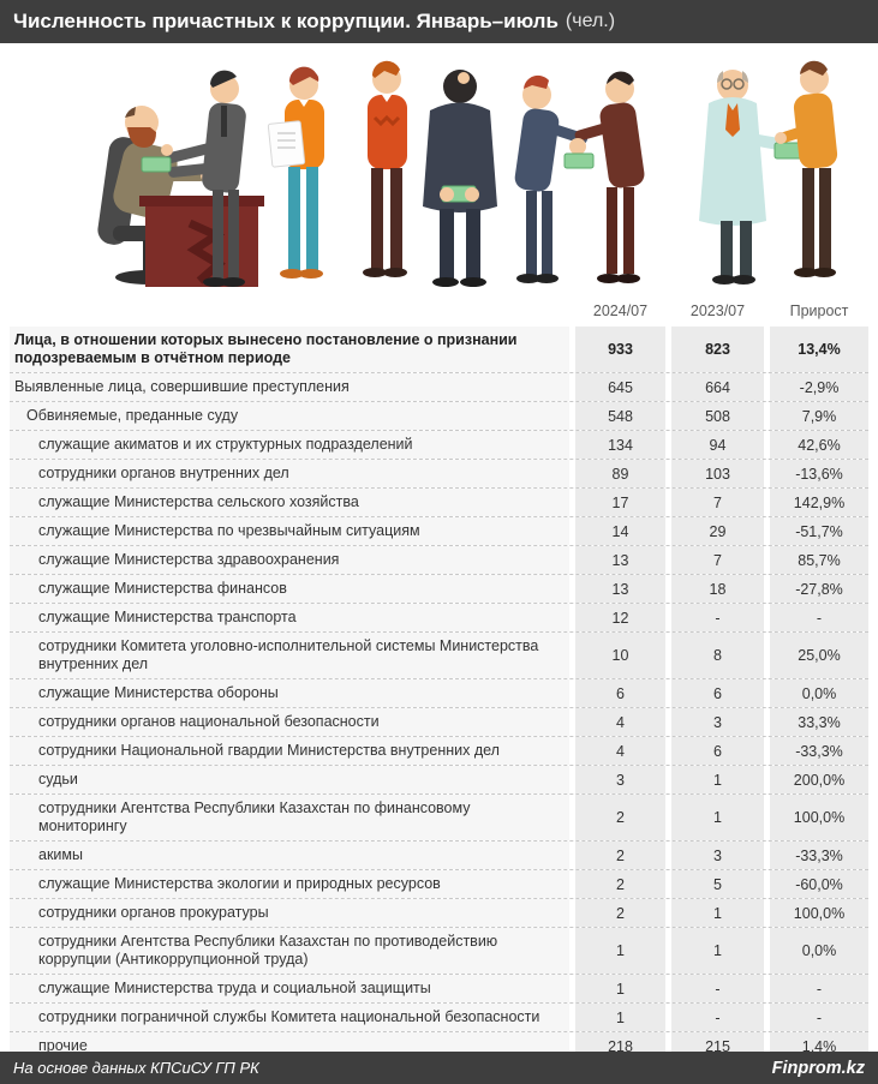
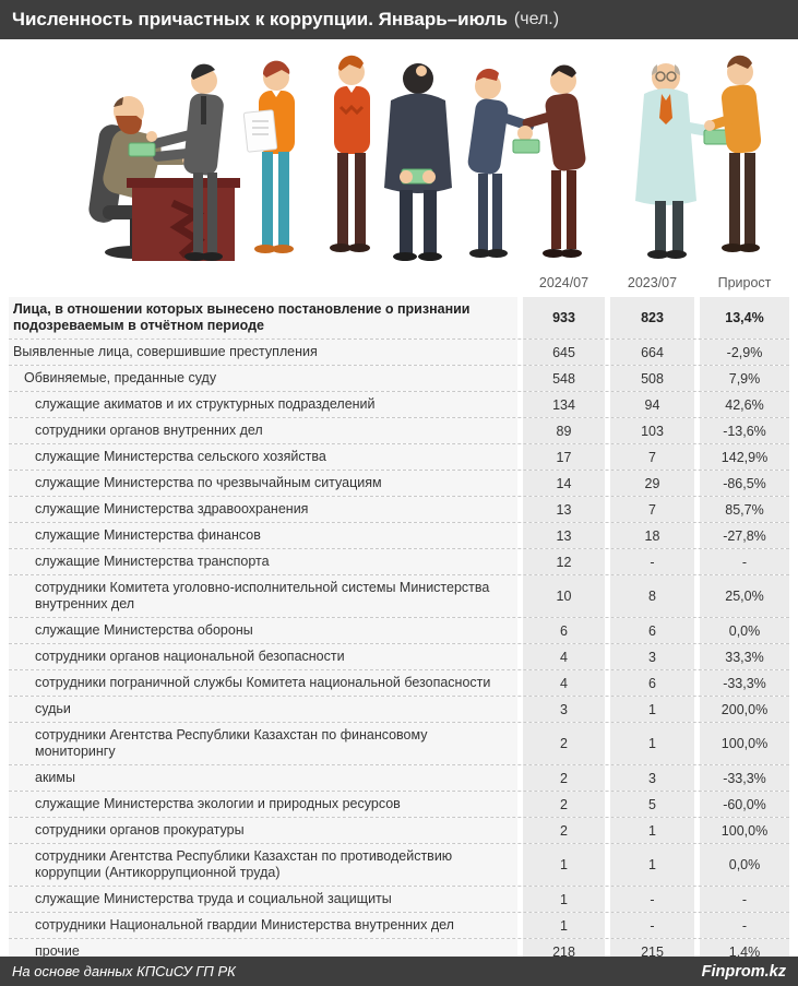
  Численность причастных к коррупции. Январь–июль
  (чел.)
  2024/07
  2023/07
  Прирост
  Лица, в отношении которых вынесено постановление о признании подозреваемым в отчётном периоде
  933
  823
  13,4%
  Выявленные лица, совершившие преступления
  645
  664
  -2,9%
  Обвиняемые, преданные суду
  548
  508
  7,9%
  служащие акиматов и их структурных подразделений
  134
  94
  42,6%
  сотрудники органов внутренних дел
  89
  103
  -13,6%
  служащие Министерства сельского хозяйства
  17
  7
  142,9%
  служащие Министерства по чрезвычайным ситуациям
  14
  29
- -51,7%
+ -86,5%
  служащие Министерства здравоохранения
  13
  7
  85,7%
  служащие Министерства финансов
  13
  18
  -27,8%
  служащие Министерства транспорта
  12
  -
  -
  сотрудники Комитета уголовно-исполнительной системы Министерства внутренних дел
  10
  8
  25,0%
  служащие Министерства обороны
  6
  6
  0,0%
  сотрудники органов национальной безопасности
  4
  3
  33,3%
- сотрудники Национальной гвардии Министерства внутренних дел
+ сотрудники пограничной службы Комитета национальной безопасности
  4
  6
  -33,3%
  судьи
  3
  1
  200,0%
  сотрудники Агентства Республики Казахстан по финансовому мониторингу
  2
  1
  100,0%
  акимы
  2
  3
  -33,3%
  служащие Министерства экологии и природных ресурсов
  2
  5
  -60,0%
  сотрудники органов прокуратуры
  2
  1
  100,0%
  сотрудники Агентства Республики Казахстан по противодействию коррупции (Антикоррупционной труда)
  1
  1
  0,0%
  служащие Министерства труда и социальной зацищиты
  1
  -
  -
- сотрудники пограничной службы Комитета национальной безопасности
+ сотрудники Национальной гвардии Министерства внутренних дел
  1
  -
  -
  прочие
  218
  215
  1,4%
  На основе данных КПСиСУ ГП РК
  Finprom.kz
